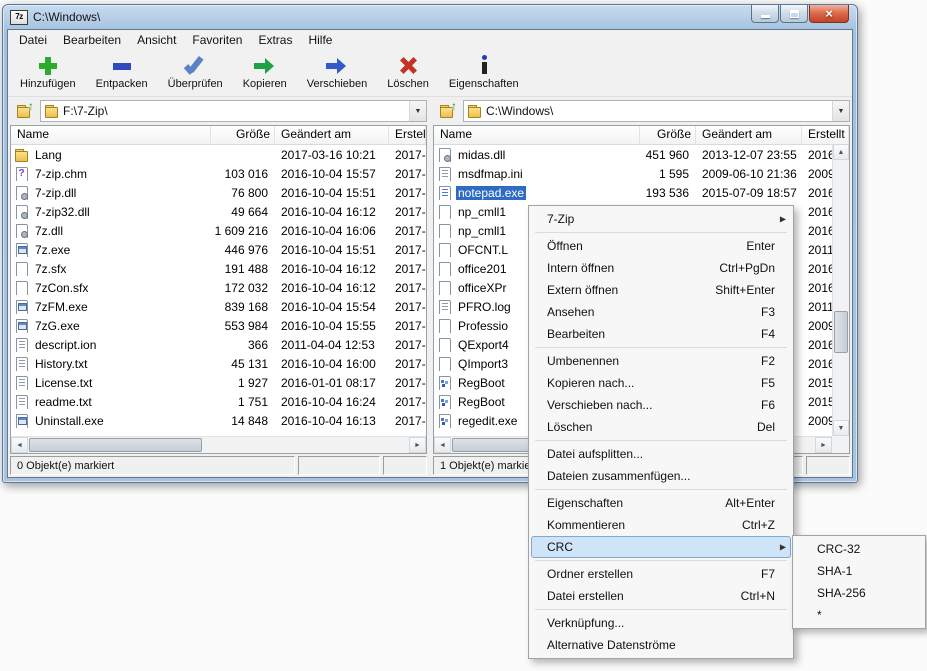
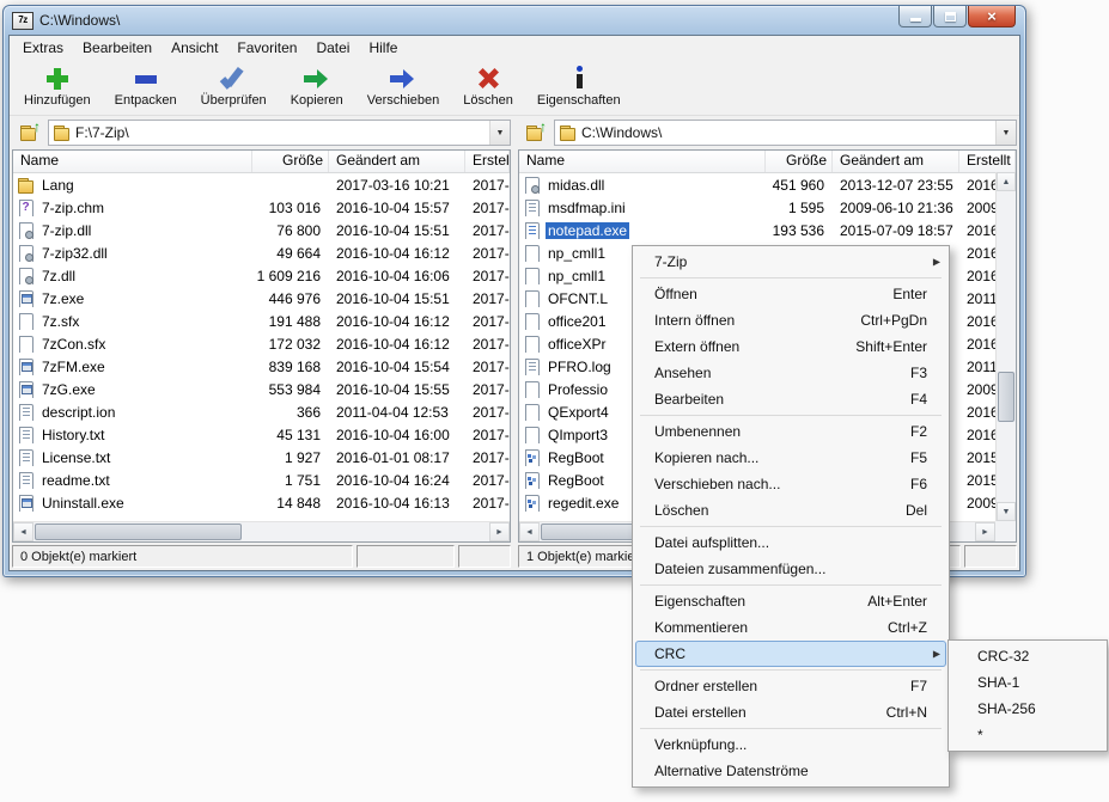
  7z
  C:\Windows\
  ×
- Datei
+ Extras
  Bearbeiten
  Ansicht
  Favoriten
- Extras
+ Datei
  Hilfe
  Hinzufügen
  Entpacken
  Überprüfen
  Kopieren
  Verschieben
  Löschen
  Eigenschaften
  ↑
  F:\7-Zip\
  Name
  Größe
  Geändert am
  Erstel
  Lang
  2017-03-16 10:21
  2017-
  7-zip.chm
  103 016
  2016-10-04 15:57
  2017-
  7-zip.dll
  76 800
  2016-10-04 15:51
  2017-
  7-zip32.dll
  49 664
  2016-10-04 16:12
  2017-
  7z.dll
  1 609 216
  2016-10-04 16:06
  2017-
  7z.exe
  446 976
  2016-10-04 15:51
  2017-
  7z.sfx
  191 488
  2016-10-04 16:12
  2017-
  7zCon.sfx
  172 032
  2016-10-04 16:12
  2017-
  7zFM.exe
  839 168
  2016-10-04 15:54
  2017-
  7zG.exe
  553 984
  2016-10-04 15:55
  2017-
  descript.ion
  366
  2011-04-04 12:53
  2017-
  History.txt
  45 131
  2016-10-04 16:00
  2017-
  License.txt
  1 927
  2016-01-01 08:17
  2017-
  readme.txt
  1 751
  2016-10-04 16:24
  2017-
  Uninstall.exe
  14 848
  2016-10-04 16:13
  2017-
  0 Objekt(e) markiert
  ↑
  C:\Windows\
  Name
  Größe
  Geändert am
  Erstellt
  midas.dll
  451 960
  2013-12-07 23:55
  msdfmap.ini
  1 595
  2009-06-10 21:36
  notepad.exe
  193 536
  2015-07-09 18:57
  np_cmll1
  np_cmll1
  OFCNT.L
  office201
  officeXPr
  PFRO.log
  Professio
  QExport4
  QImport3
  RegBoot
  RegBoot
  regedit.exe
  1 Objekt(e) marki
  7-Zip
  ▶
  Öffnen
  Enter
  Intern öffnen
  Ctrl+PgDn
  Extern öffnen
  Shift+Enter
  Ansehen
  F3
  Bearbeiten
  F4
  Umbenennen
  F2
  Kopieren nach...
  F5
  Verschieben nach...
  F6
  Löschen
  Del
  Datei aufsplitten...
  Dateien zusammenfügen...
  Eigenschaften
  Alt+Enter
  Kommentieren
  Ctrl+Z
  CRC
  ▶
  Ordner erstellen
  F7
  Datei erstellen
  Ctrl+N
  Verknüpfung...
  Alternative Datenströme
  CRC-32
  SHA-1
  SHA-256
  *
